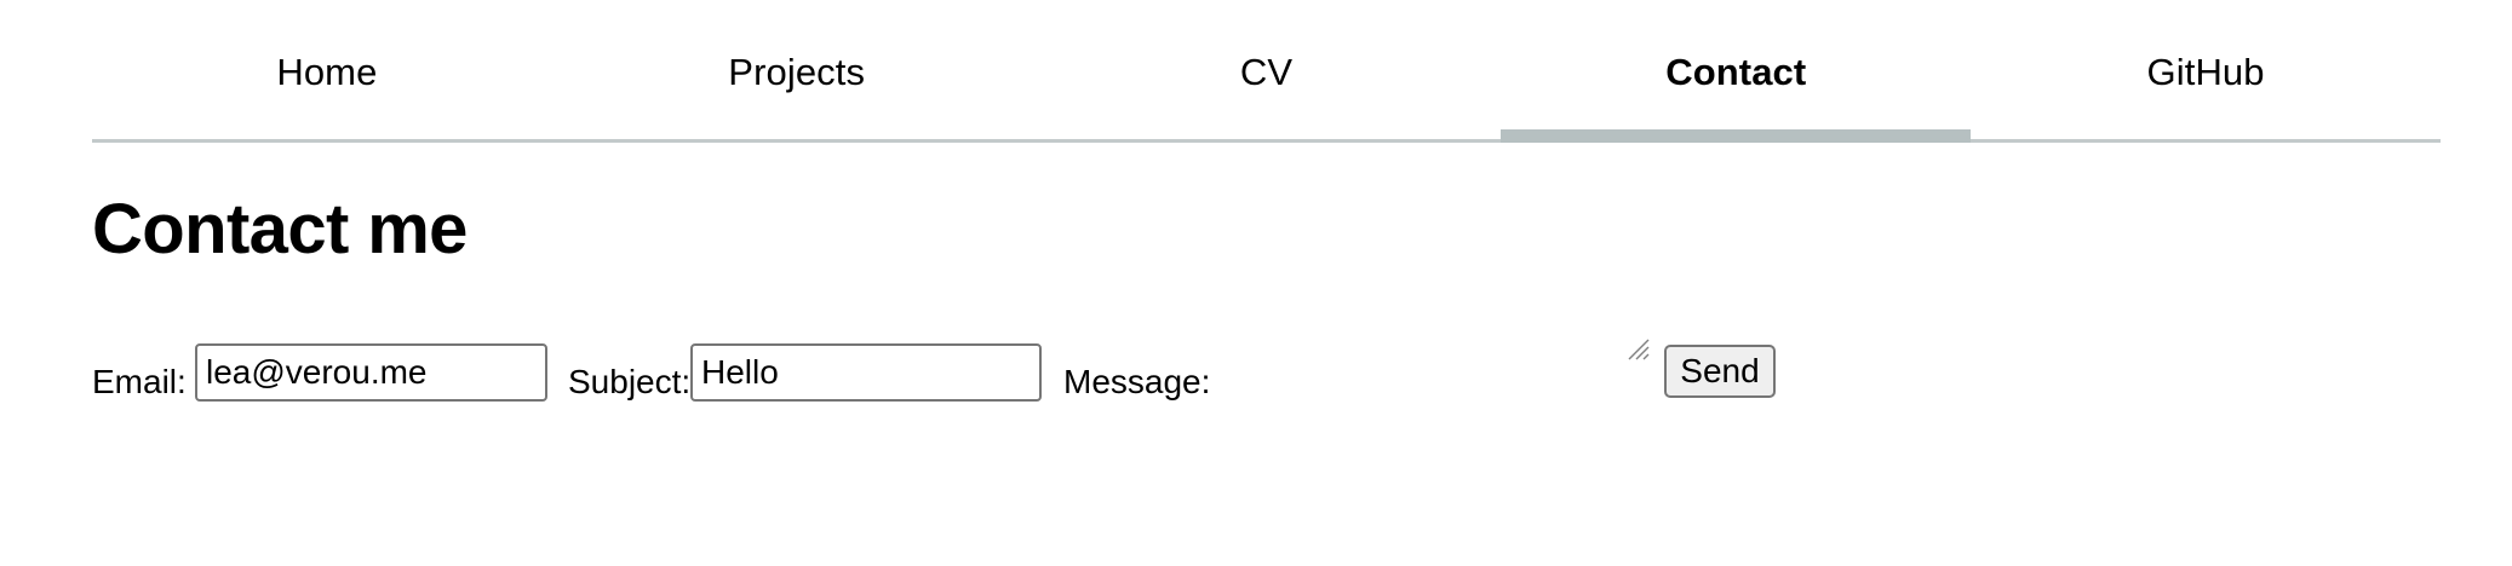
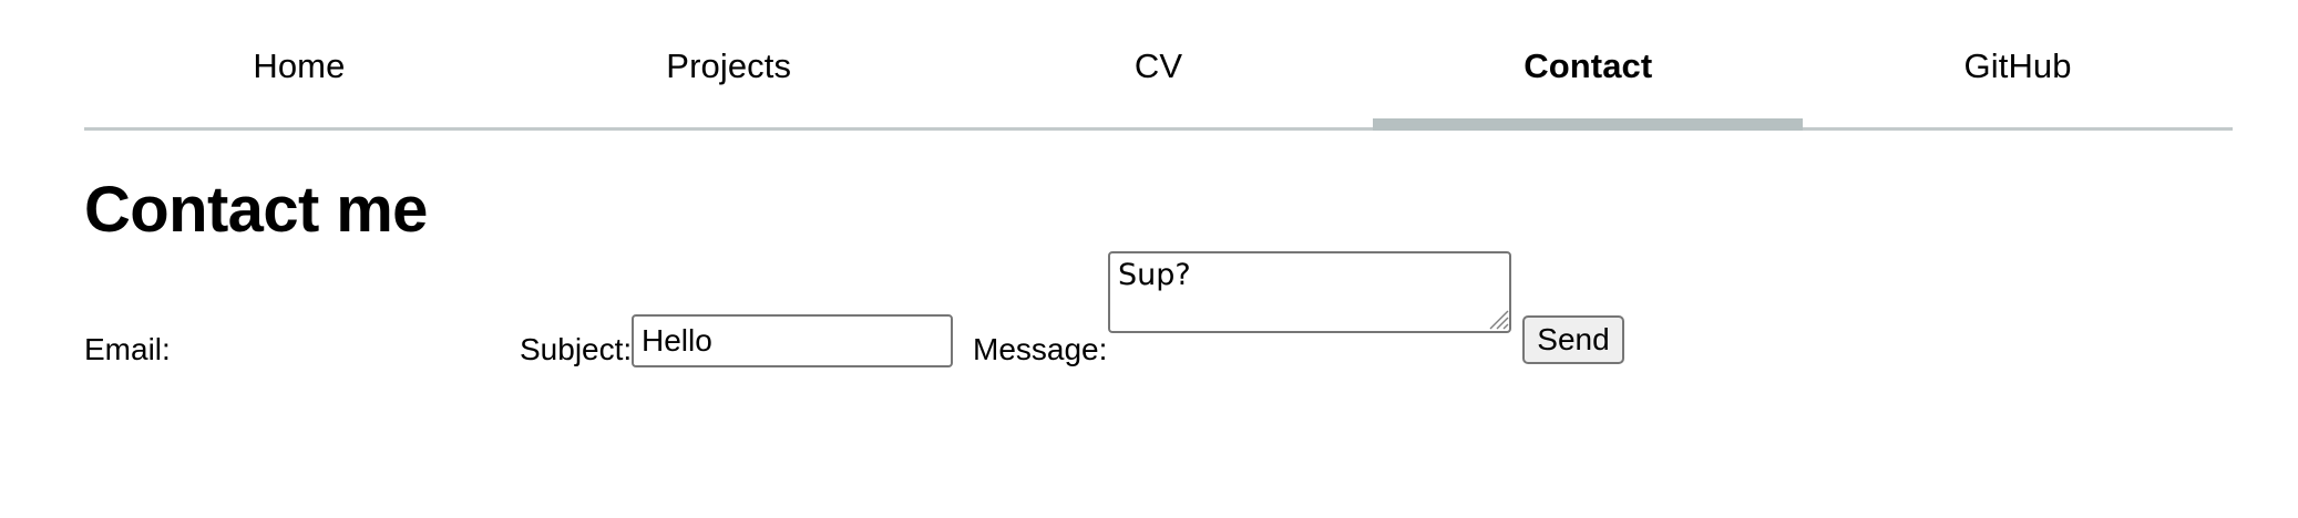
  Home
  Projects
  CV
  Contact
  GitHub
  Contact me
  Email:
- lea@verou.me
  Subject:
  Hello
  Message:
+ Sup?
  Send
